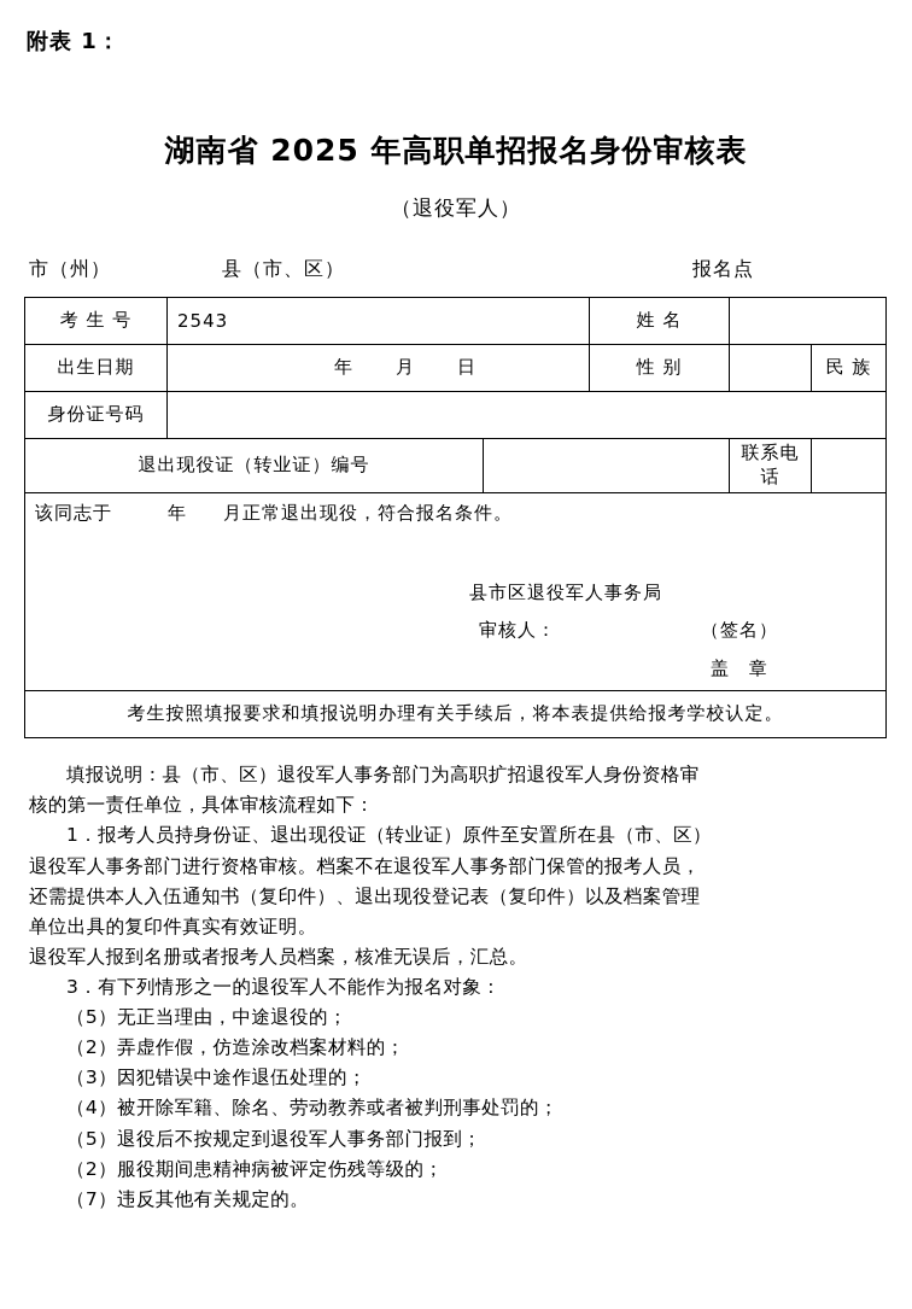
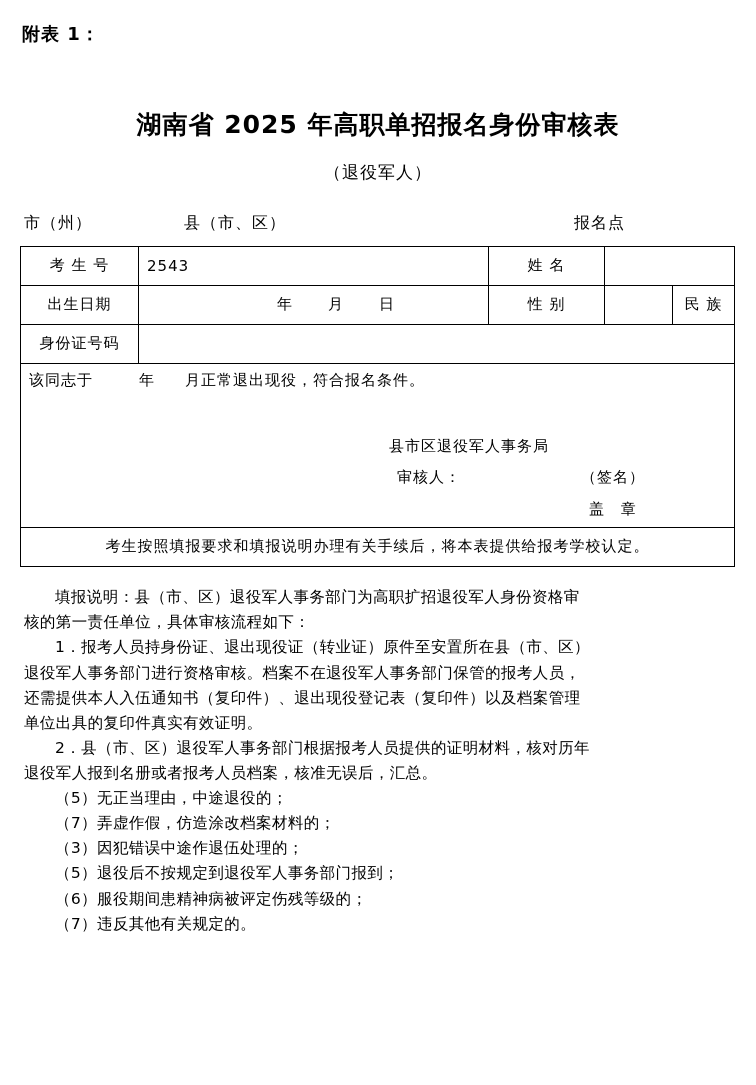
  附表 1：
  湖南省 2025 年高职单招报名身份审核表
  （退役军人）
  市（州）
  县（市、区）
  报名点
  考 生 号	2543	姓 名
  出生日期	年 月 日	性 别		民 族
  身份证号码
- 退出现役证（转业证）编号		联系电话
  该同志于 年 月正常退出现役，符合报名条件。 县市区退役军人事务局 审核人： （签名） 盖 章
  考生按照填报要求和填报说明办理有关手续后，将本表提供给报考学校认定。
  填报说明：县（市、区）退役军人事务部门为高职扩招退役军人身份资格审
  核的第一责任单位，具体审核流程如下：
  1．报考人员持身份证、退出现役证（转业证）原件至安置所在县（市、区）
  退役军人事务部门进行资格审核。档案不在退役军人事务部门保管的报考人员，
  还需提供本人入伍通知书（复印件）、退出现役登记表（复印件）以及档案管理
  单位出具的复印件真实有效证明。
+ 2．县（市、区）退役军人事务部门根据报考人员提供的证明材料，核对历年
  退役军人报到名册或者报考人员档案，核准无误后，汇总。
- 3．有下列情形之一的退役军人不能作为报名对象：
  （5）无正当理由，中途退役的；
- （2）弄虚作假，仿造涂改档案材料的；
+ （7）弄虚作假，仿造涂改档案材料的；
  （3）因犯错误中途作退伍处理的；
- （4）被开除军籍、除名、劳动教养或者被判刑事处罚的；
  （5）退役后不按规定到退役军人事务部门报到；
- （2）服役期间患精神病被评定伤残等级的；
+ （6）服役期间患精神病被评定伤残等级的；
  （7）违反其他有关规定的。
